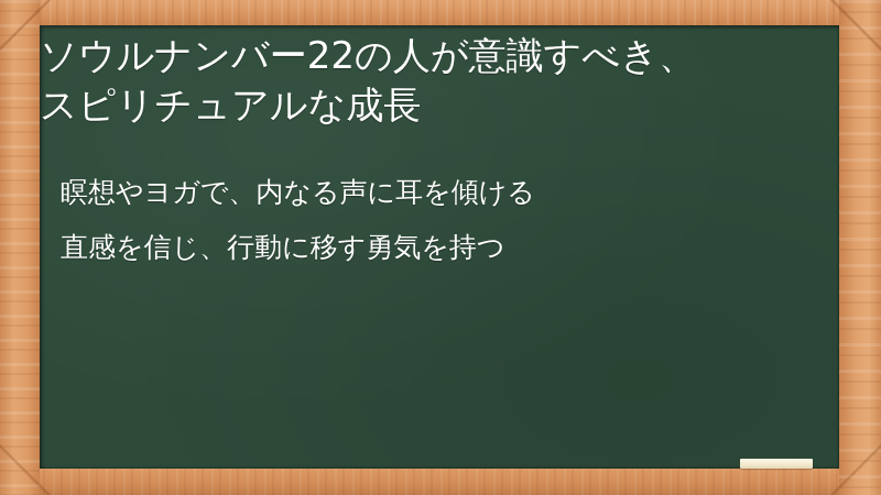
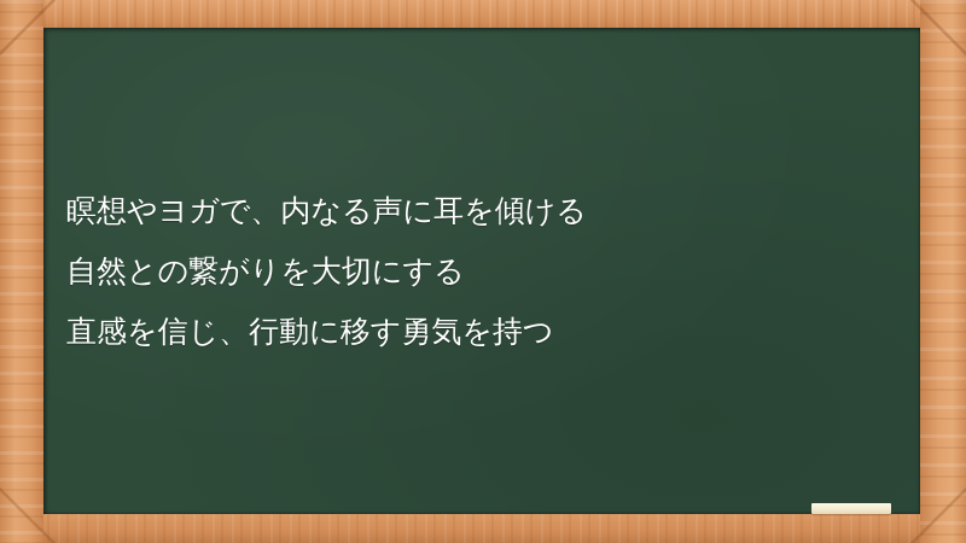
- ソウルナンバー22の人が意識すべき、
- スピリチュアルな成長
  瞑想やヨガで、内なる声に耳を傾ける
+ 自然との繋がりを大切にする
  直感を信じ、行動に移す勇気を持つ
